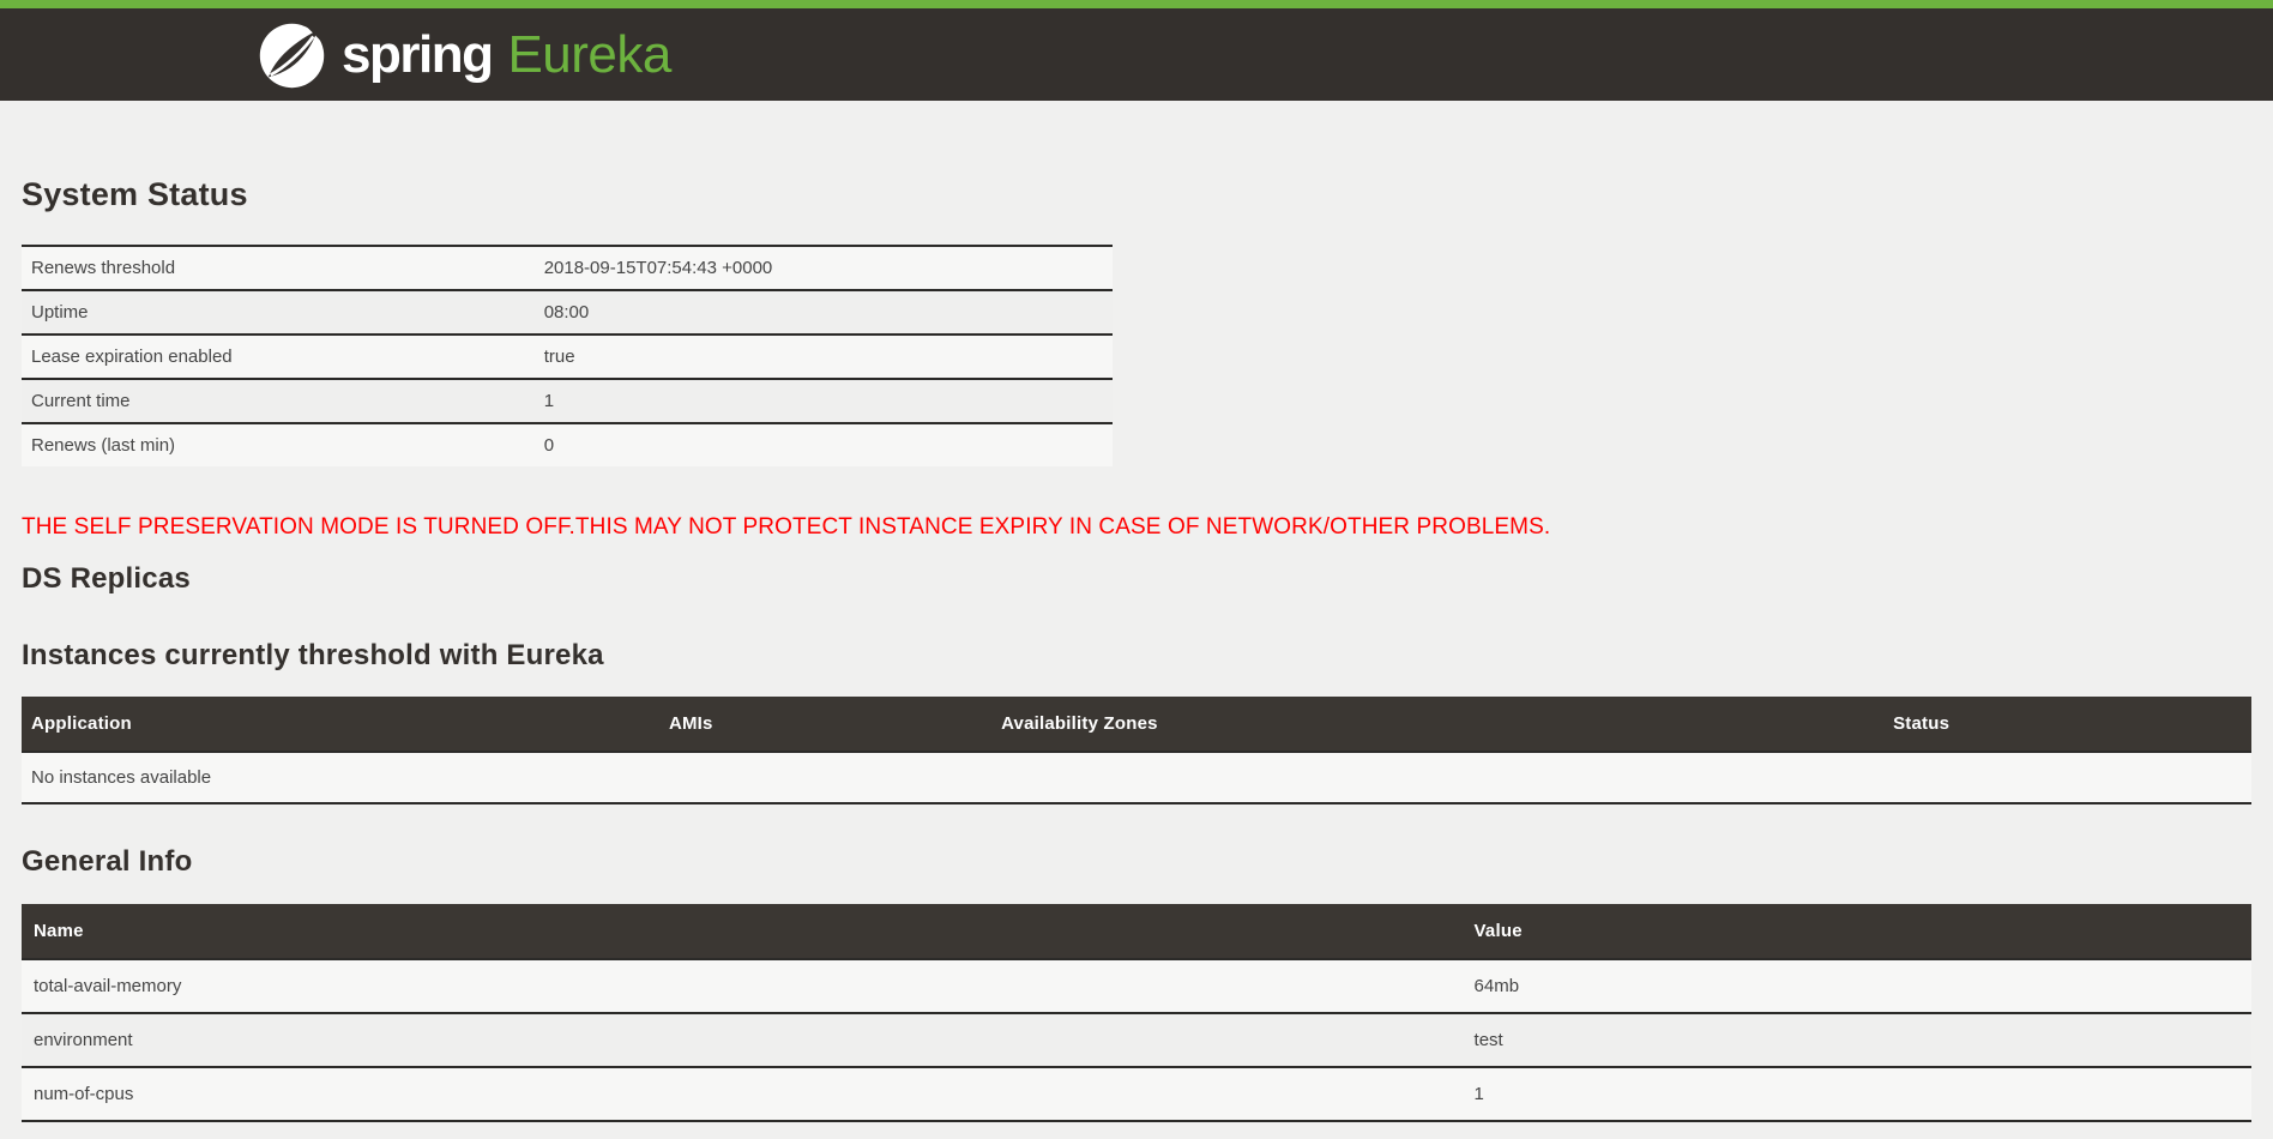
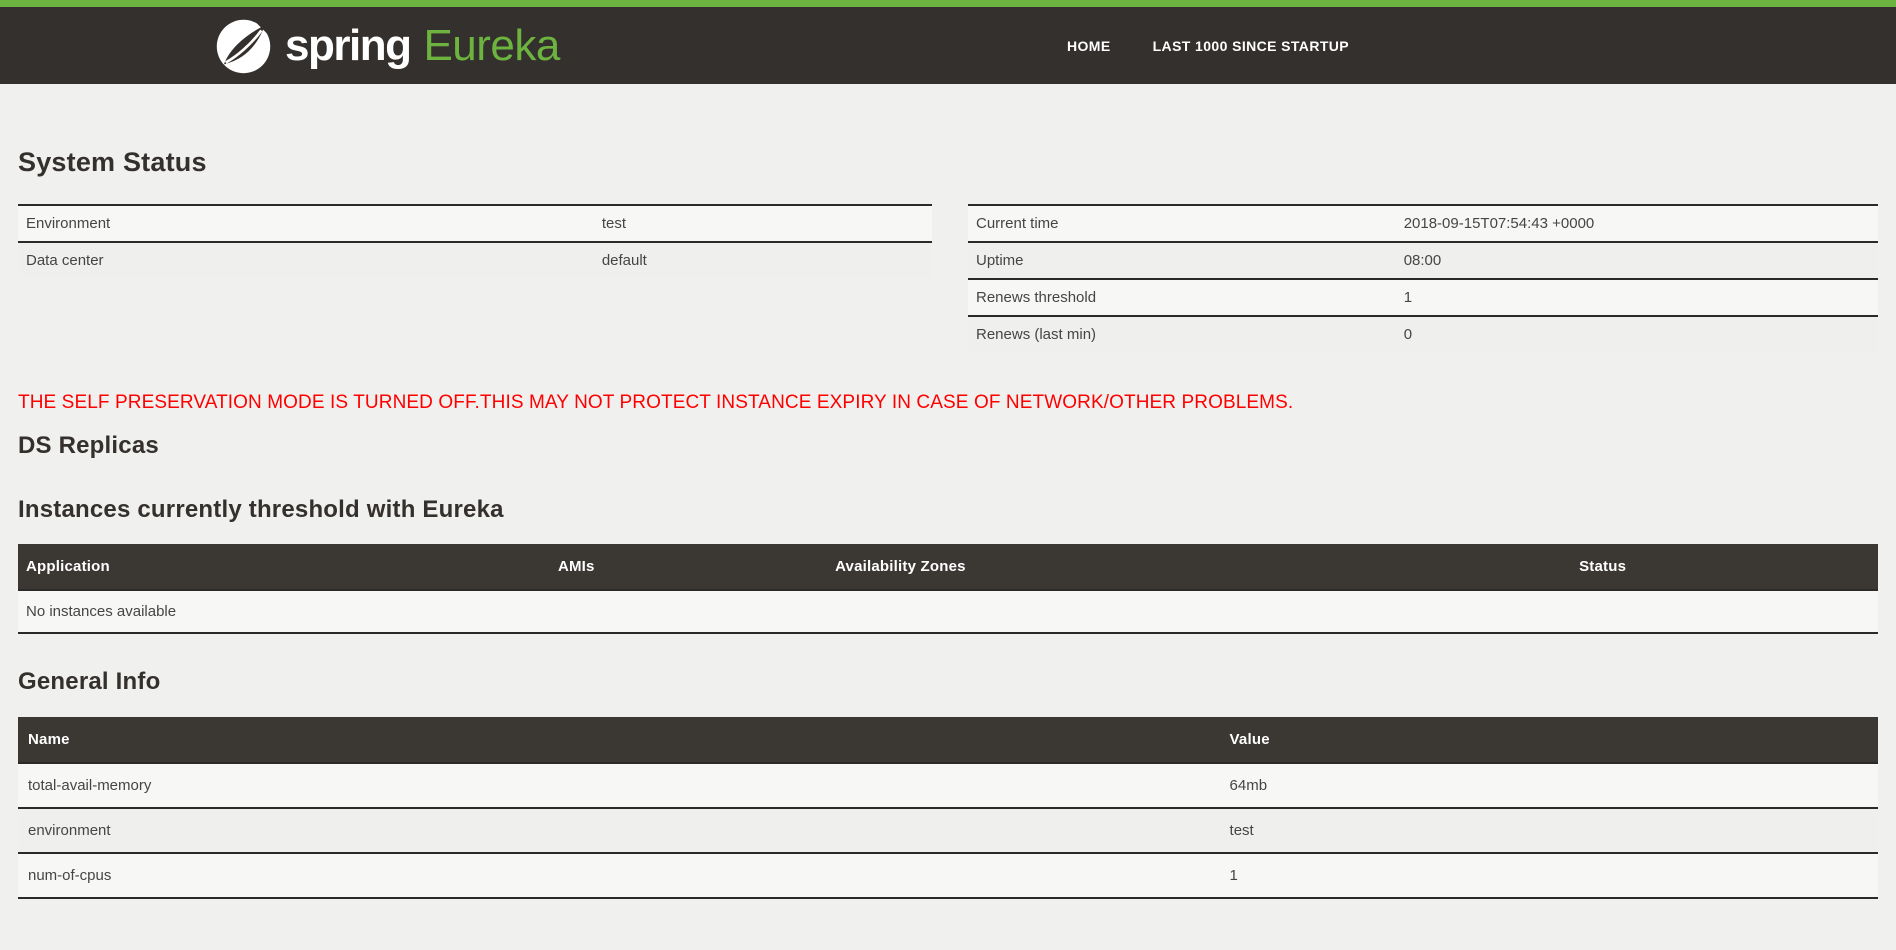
  spring
  Eureka
+ HOME
+ LAST 1000 SINCE STARTUP
  System Status
+ Environment	test
+ Data center	default
- Renews threshold	2018-09-15T07:54:43 +0000
+ Current time	2018-09-15T07:54:43 +0000
  Uptime	08:00
- Lease expiration enabled	true
- Current time	1
+ Renews threshold	1
  Renews (last min)	0
  THE SELF PRESERVATION MODE IS TURNED OFF.THIS MAY NOT PROTECT INSTANCE EXPIRY IN CASE OF NETWORK/OTHER PROBLEMS.
  DS Replicas
  Instances currently threshold with Eureka
  Application	AMIs	Availability Zones	Status
  No instances available
  General Info
  Name	Value
  total-avail-memory	64mb
  environment	test
  num-of-cpus	1
